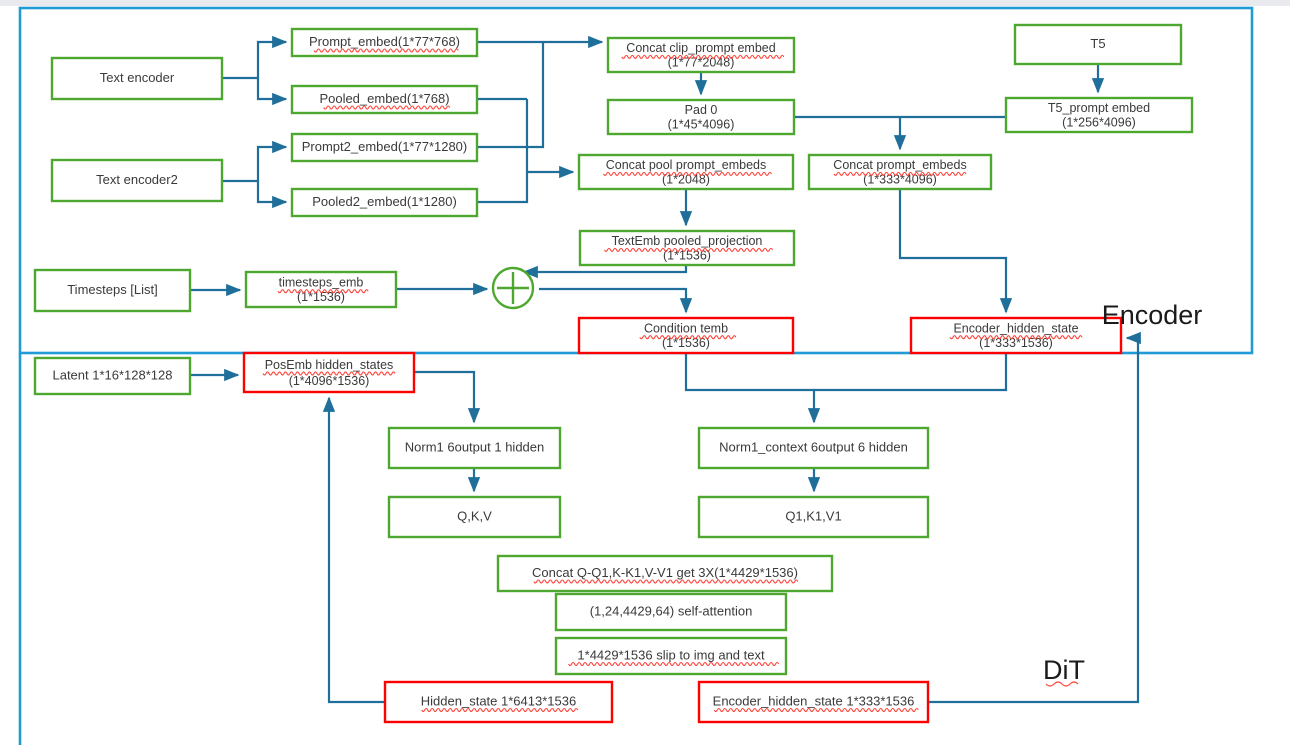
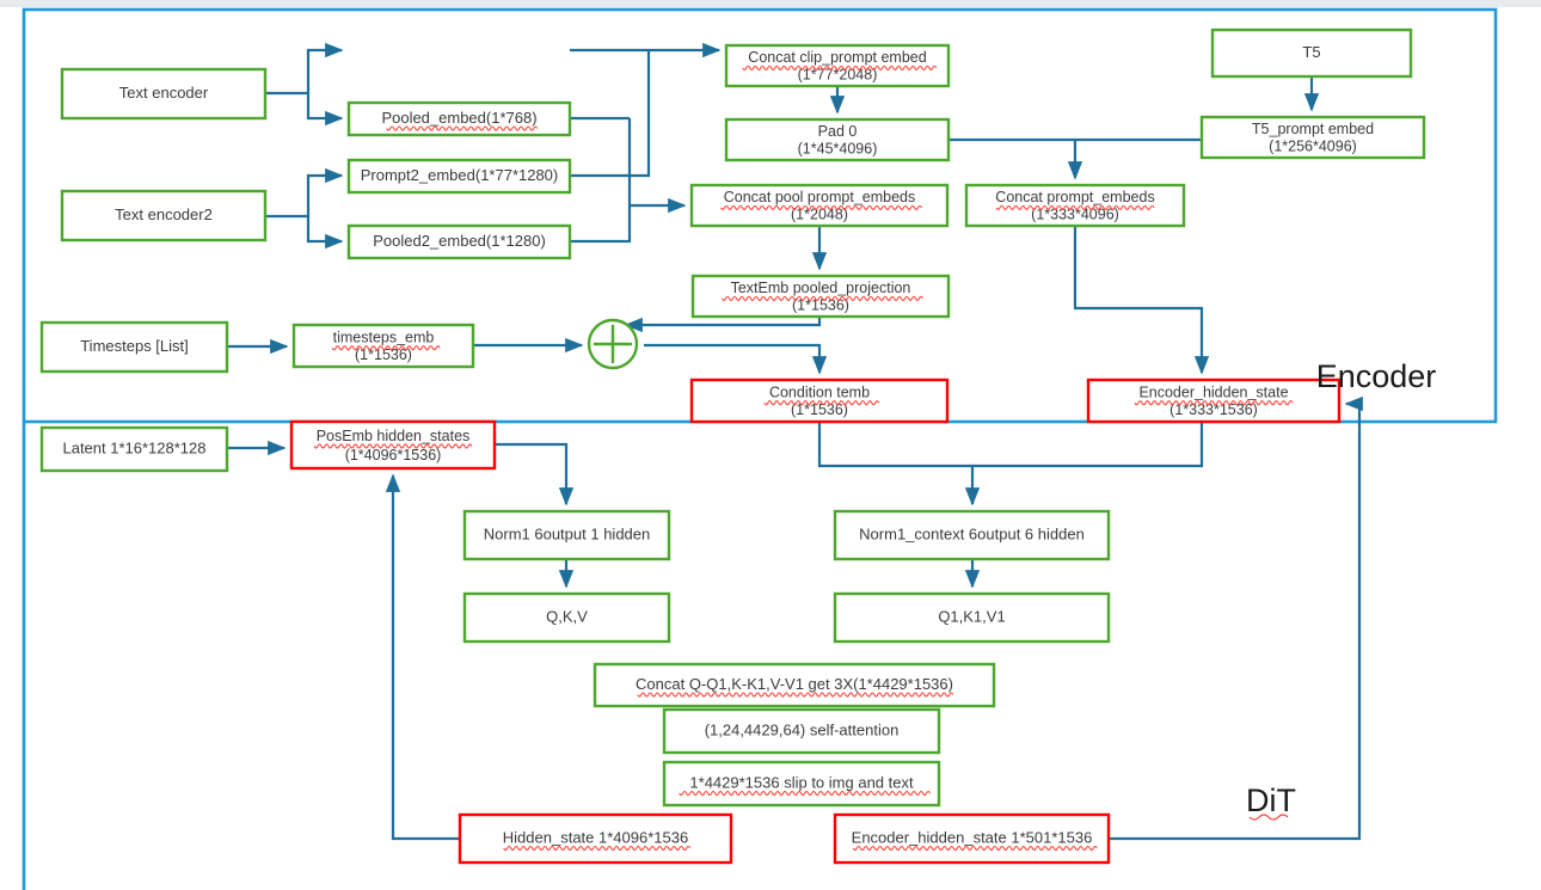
  Text encoder
  Text encoder2
- Prompt_embed(1*77*768)
  Pooled_embed(1*768)
  Prompt2_embed(1*77*1280)
  Pooled2_embed(1*1280)
  Concat clip_prompt embed
  (1*77*2048)
  Pad 0
  (1*45*4096)
  T5
  T5_prompt embed
  (1*256*4096)
  Concat pool prompt_embeds
  (1*2048)
  Concat prompt_embeds
  (1*333*4096)
  TextEmb pooled_projection
  (1*1536)
  Timesteps [List]
  timesteps_emb
  (1*1536)
  Condition temb
  (1*1536)
  Encoder_hidden_state
  (1*333*1536)
  Latent 1*16*128*128
  PosEmb hidden_states
  (1*4096*1536)
  Norm1 6output 1 hidden
  Norm1_context 6output 6 hidden
  Q,K,V
  Q1,K1,V1
  Concat Q-Q1,K-K1,V-V1 get 3X(1*4429*1536)
  (1,24,4429,64) self-attention
  1*4429*1536 slip to img and text
- Hidden_state 1*6413*1536
+ Hidden_state 1*4096*1536
- Encoder_hidden_state 1*333*1536
+ Encoder_hidden_state 1*501*1536
  Encoder
  DiT
